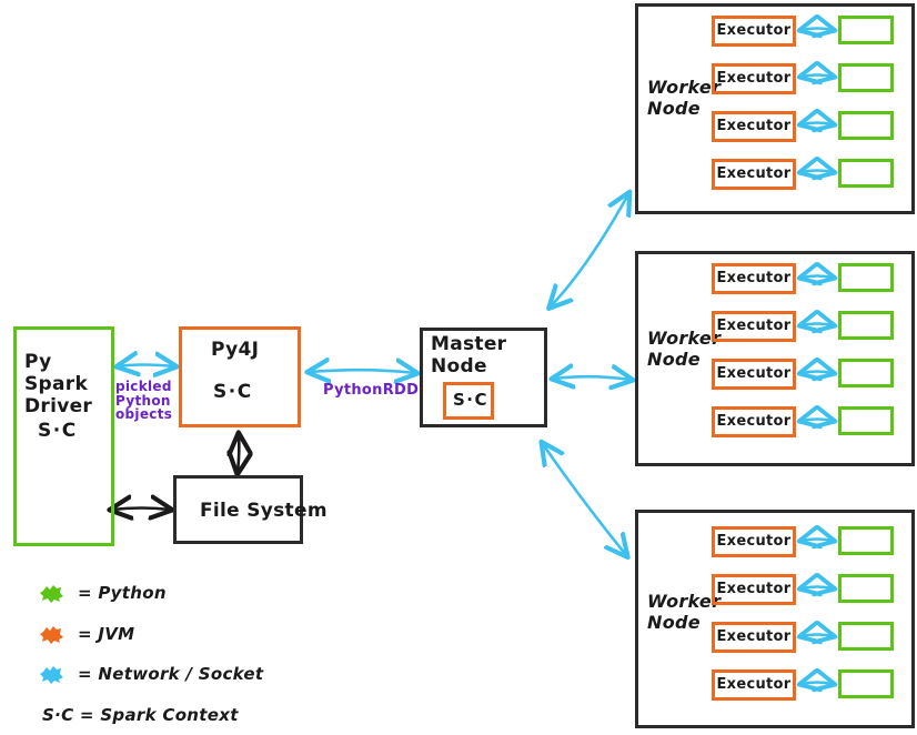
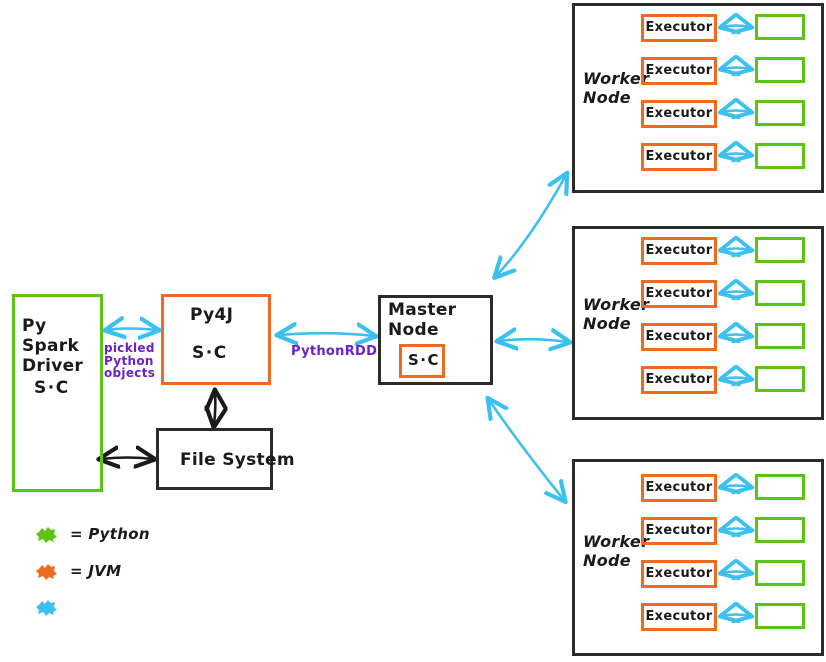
  Py Spark
  Driver
  S·C
  Py4J
  S·C
  File System
  pickled
  Python
  objects
  PythonRDD
  Master
  Node
  S·C
  Worker
  Node
  Executor
  Executor
  Executor
  Executor
  Worker
  Node
  Executor
  Executor
  Executor
  Executor
  Worker
  Node
  Executor
  Executor
  Executor
  Executor
  = Python
  = JVM
- = Network / Socket
- S·C = Spark Context
